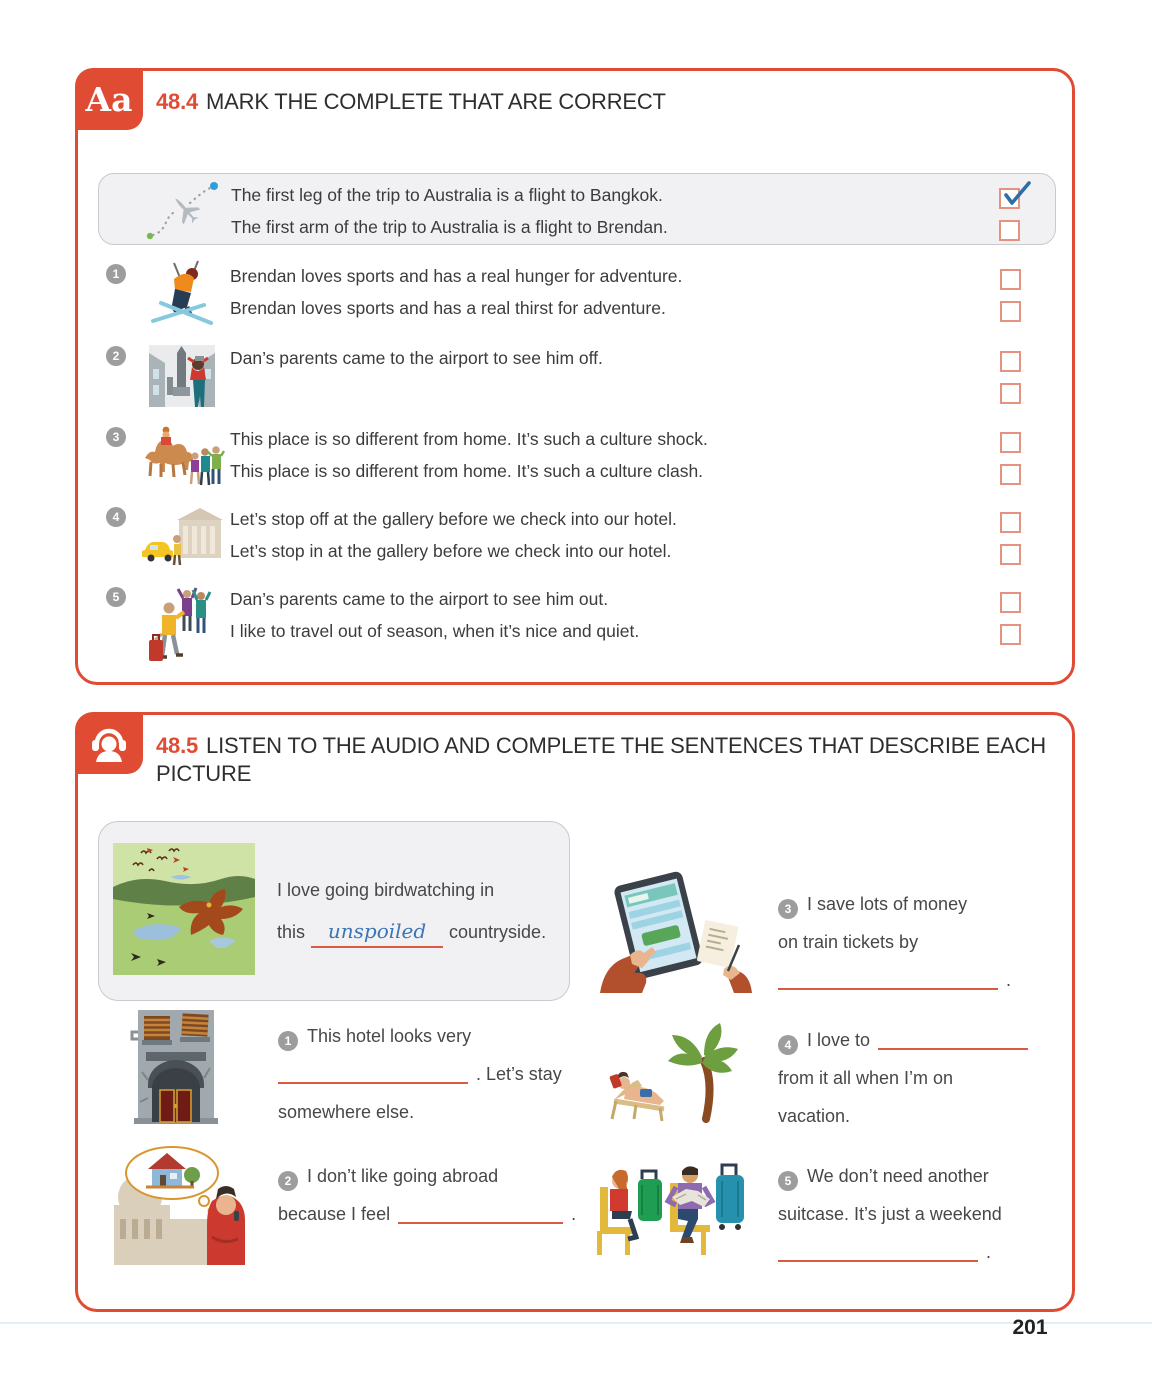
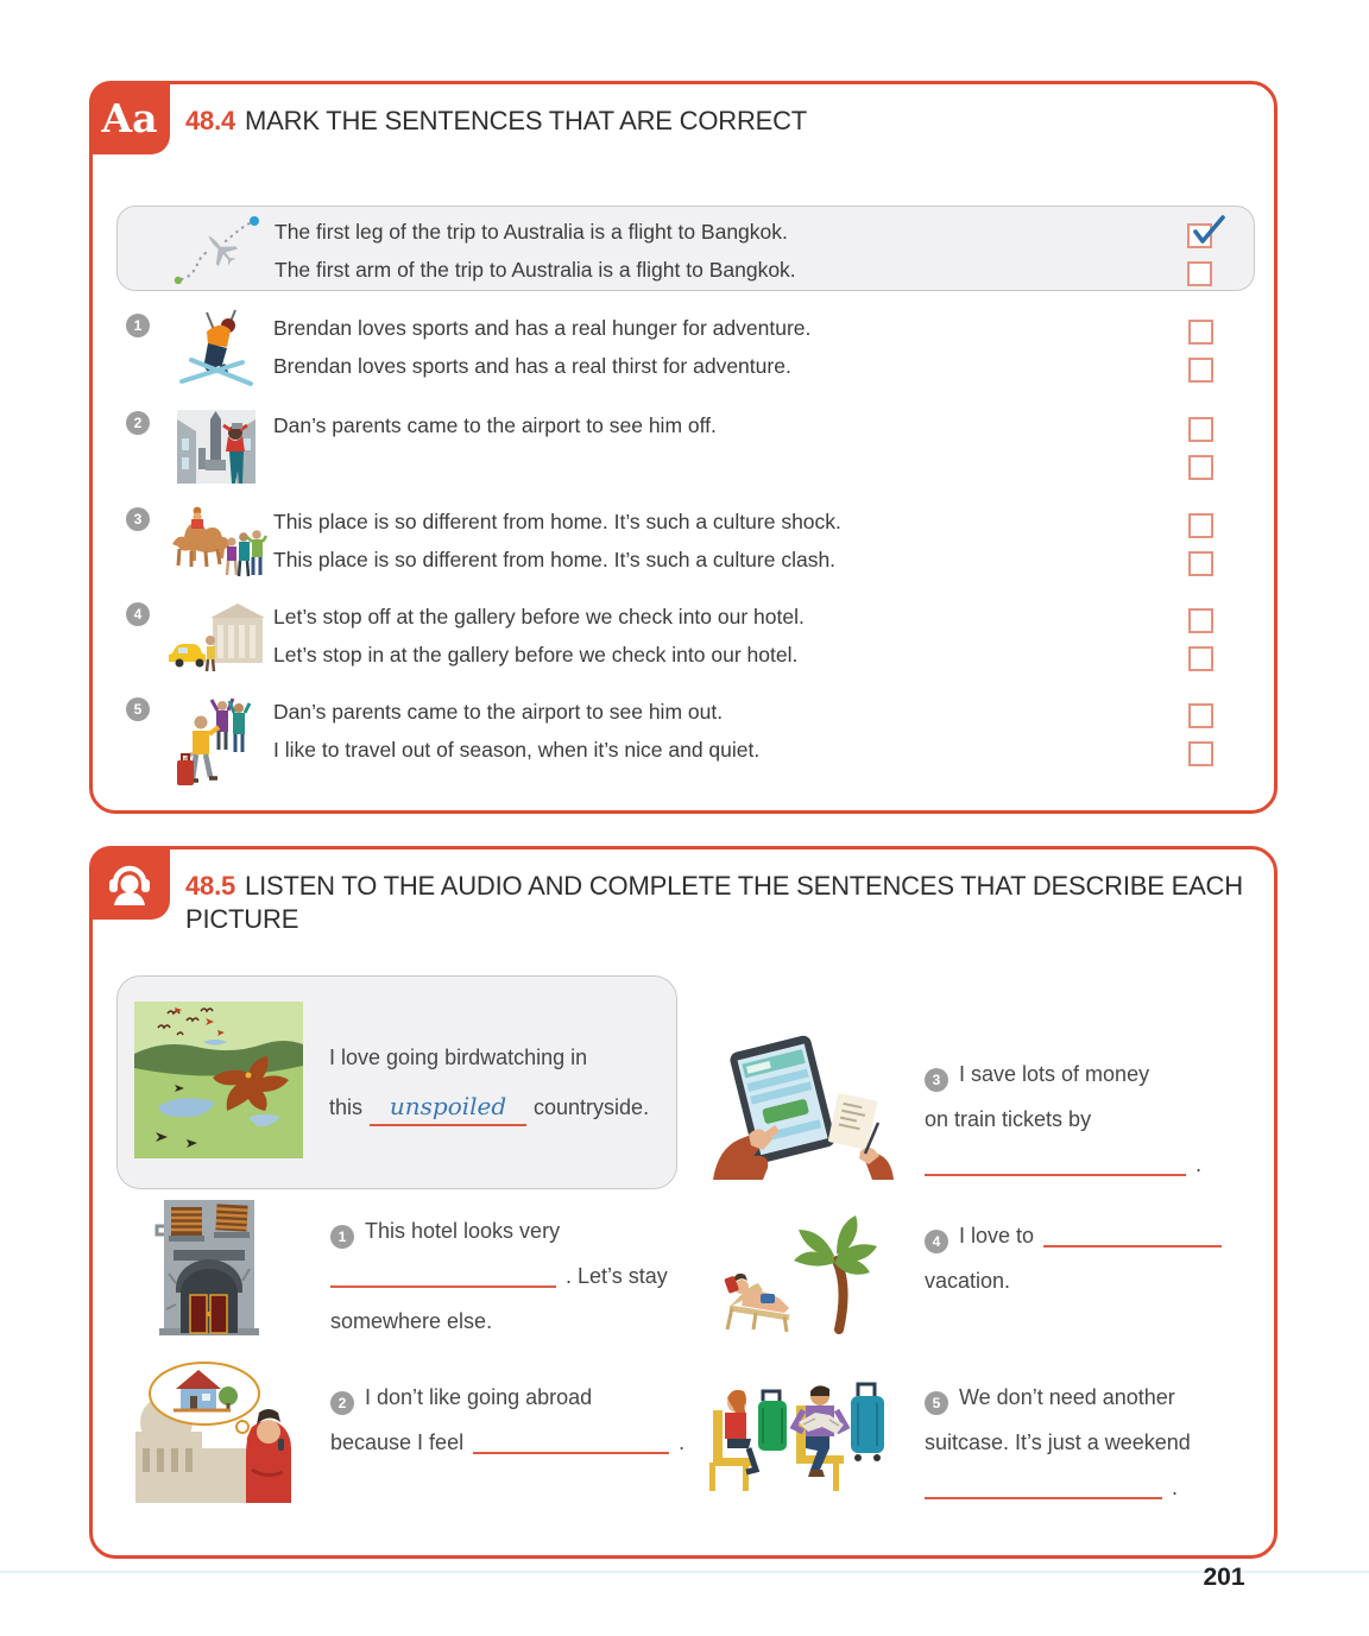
  Aa
- 48.4 MARK THE COMPLETE THAT ARE CORRECT
+ 48.4 MARK THE SENTENCES THAT ARE CORRECT
  The first leg of the trip to Australia is a flight to Bangkok.
- The first arm of the trip to Australia is a flight to Brendan.
+ The first arm of the trip to Australia is a flight to Bangkok.
  1
  Brendan loves sports and has a real hunger for adventure.
  Brendan loves sports and has a real thirst for adventure.
  2
  Dan’s parents came to the airport to see him off.
  3
  This place is so different from home. It’s such a culture shock.
  This place is so different from home. It’s such a culture clash.
  4
  Let’s stop off at the gallery before we check into our hotel.
  Let’s stop in at the gallery before we check into our hotel.
  5
  Dan’s parents came to the airport to see him out.
  I like to travel out of season, when it’s nice and quiet.
  48.5 LISTEN TO THE AUDIO AND COMPLETE THE SENTENCES THAT DESCRIBE EACH PICTURE
  I love going birdwatching in
  this unspoiled countryside.
  1 This hotel looks very
  . Let’s stay
  somewhere else.
  2 I don’t like going abroad
  because I feel .
  3 I save lots of money
  on train tickets by
  .
  4 I love to
- from it all when I’m on
  vacation.
  5 We don’t need another
  suitcase. It’s just a weekend
  .
  201
